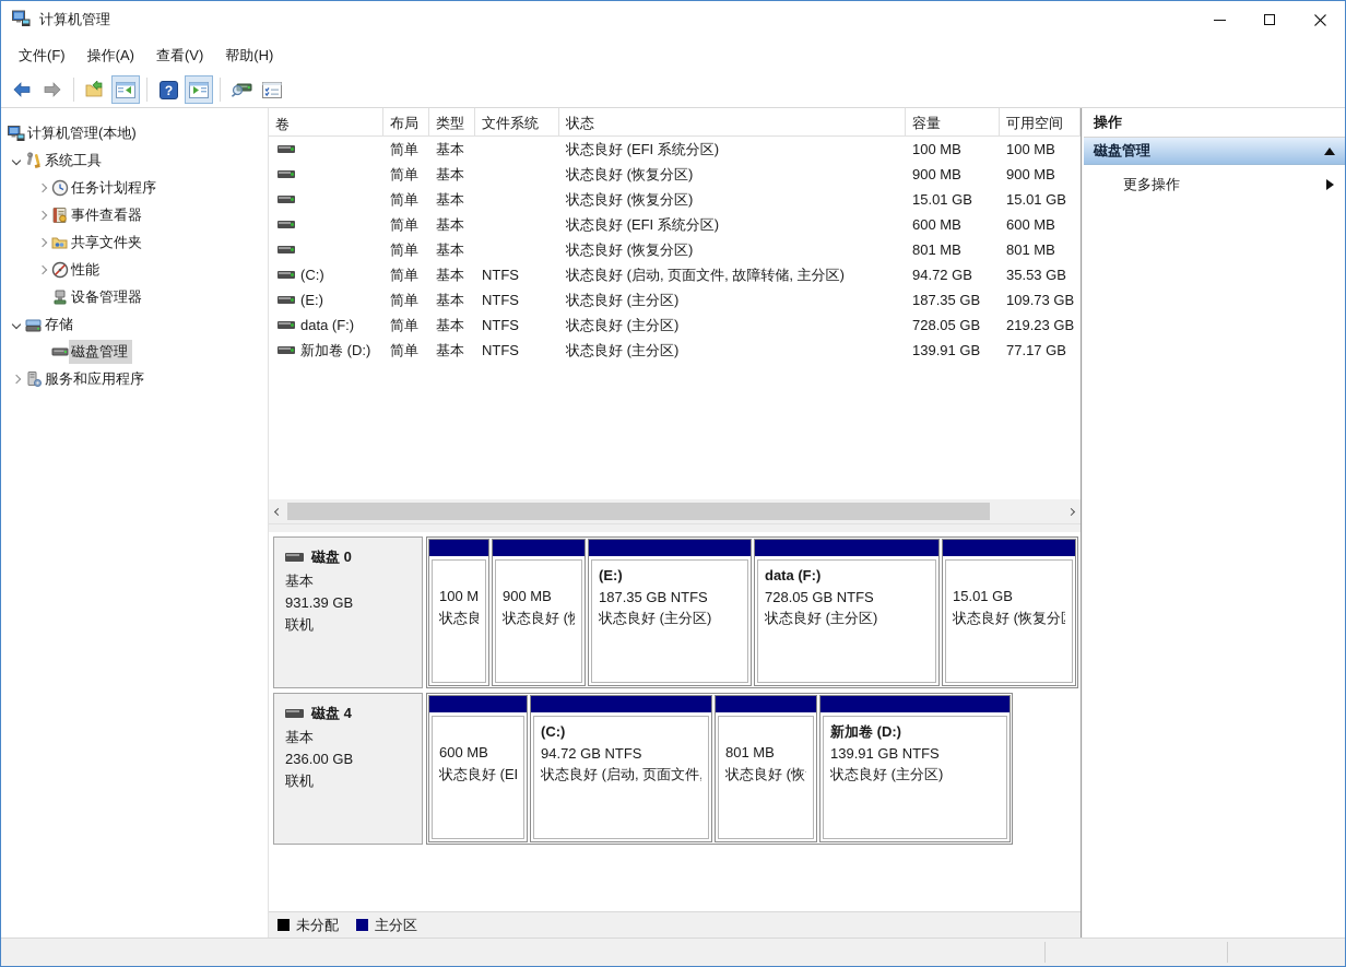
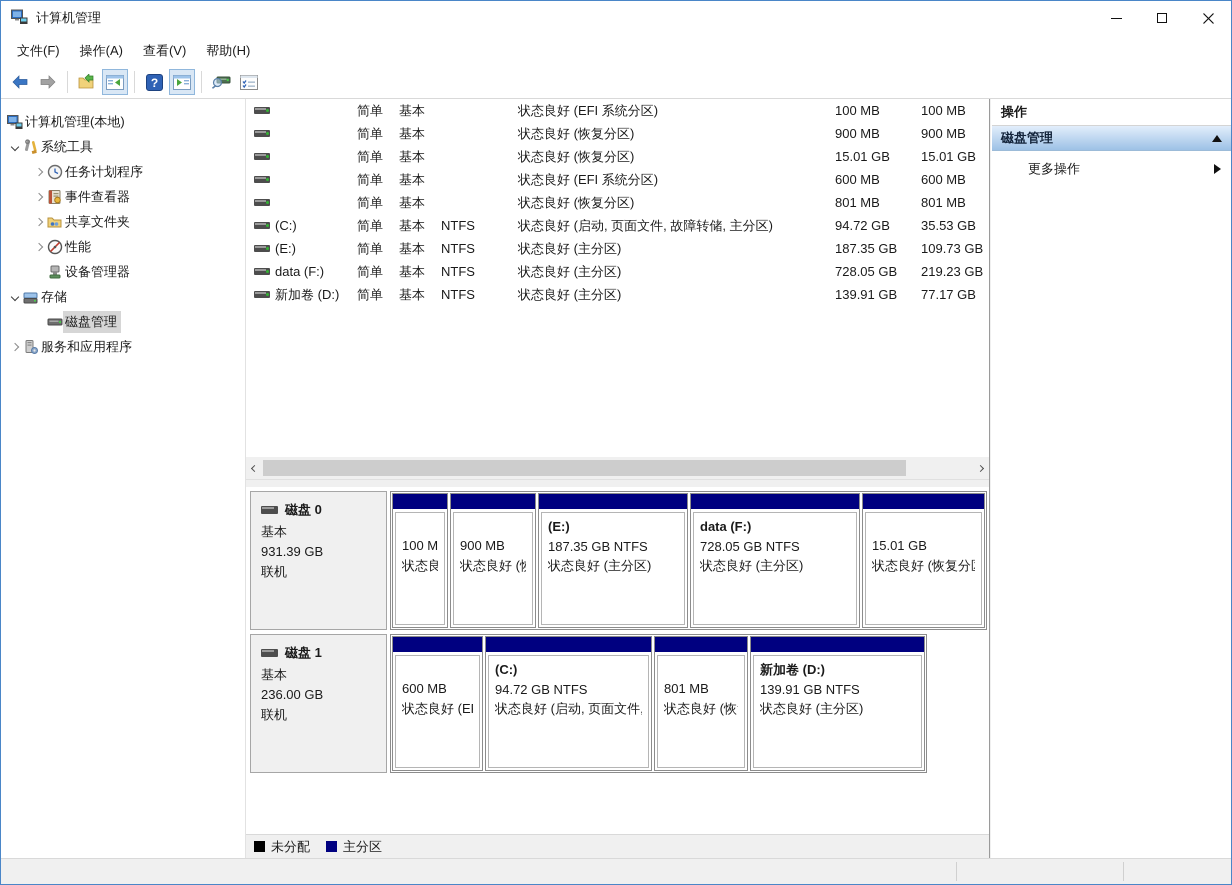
  计算机管理
  文件(F)
  操作(A)
  查看(V)
  帮助(H)
  ?
  计算机管理(本地)
  系统工具
  任务计划程序
  事件查看器
  共享文件夹
  性能
  设备管理器
  存储
  磁盘管理
  服务和应用程序
- 卷
- 布局
- 类型
- 文件系统
- 状态
- 容量
- 可用空间
  简单
  基本
  状态良好 (EFI 系统分区)
  100 MB
  100 MB
  简单
  基本
  状态良好 (恢复分区)
  900 MB
  900 MB
  简单
  基本
  状态良好 (恢复分区)
  15.01 GB
  15.01 GB
  简单
  基本
  状态良好 (EFI 系统分区)
  600 MB
  600 MB
  简单
  基本
  状态良好 (恢复分区)
  801 MB
  801 MB
  (C:)
  简单
  基本
  NTFS
  状态良好 (启动, 页面文件, 故障转储, 主分区)
  94.72 GB
  35.53 GB
  (E:)
  简单
  基本
  NTFS
  状态良好 (主分区)
  187.35 GB
  109.73 GB
  data (F:)
  简单
  基本
  NTFS
  状态良好 (主分区)
  728.05 GB
  219.23 GB
  新加卷 (D:)
  简单
  基本
  NTFS
  状态良好 (主分区)
  139.91 GB
  77.17 GB
  磁盘 0
  基本
  931.39 GB
  联机
  100 M
  900 MB
  (E:)
  187.35 GB NTFS
  状态良好 (主分区)
  data (F:)
  728.05 GB NTFS
  状态良好 (主分区)
  15.01 GB
  状态良好 (恢复分
- 磁盘 4
+ 磁盘 1
  基本
  236.00 GB
  联机
  600 MB
  (C:)
  94.72 GB NTFS
  801 MB
  新加卷 (D:)
  139.91 GB NTFS
  状态良好 (主分区)
  未分配
  主分区
  操作
  磁盘管理
  更多操作
